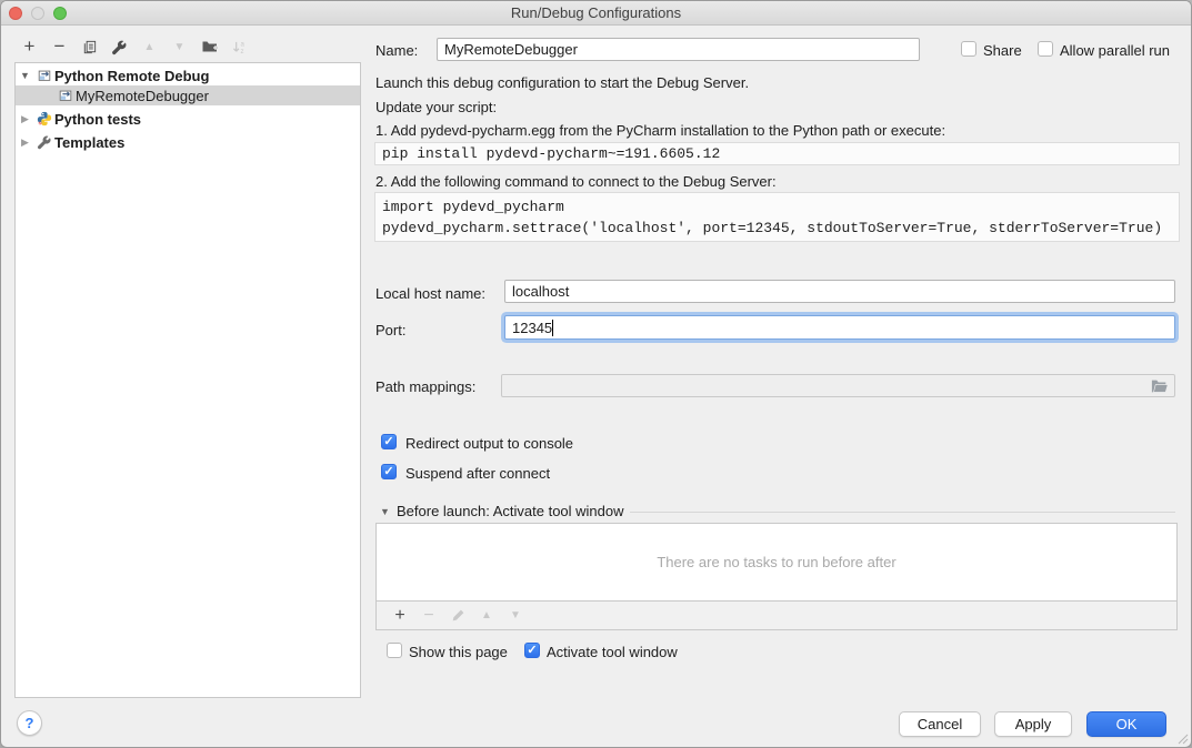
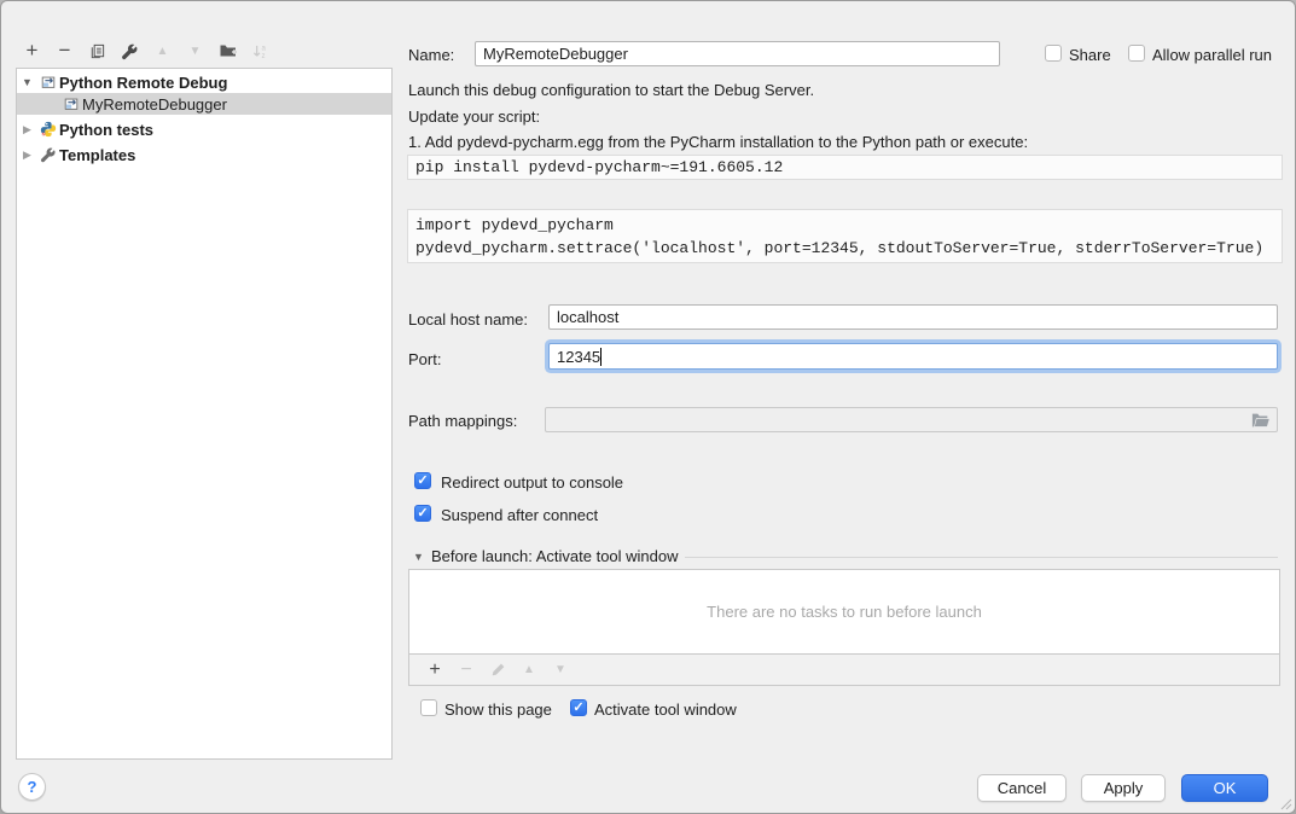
- Run/Debug Configurations
  +
  −
  ▲
  ▼
  ▼
  Python Remote Debug
  MyRemoteDebugger
  ▶
  Python tests
  ▶
  Templates
  Name:
  MyRemoteDebugger
  Share
  Allow parallel run
  Launch this debug configuration to start the Debug Server.
  Update your script:
  1. Add pydevd-pycharm.egg from the PyCharm installation to the Python path or execute:
  pip install pydevd-pycharm~=191.6605.12
- 2. Add the following command to connect to the Debug Server:
  import pydevd_pycharm pydevd_pycharm.settrace('localhost', port=12345, stdoutToServer=True, stderrToServer=True)
  Local host name:
  localhost
  Port:
  12345
  Path mappings:
  ✓
  Redirect output to console
  ✓
  Suspend after connect
  ▼
  Before launch: Activate tool window
- There are no tasks to run before after
+ There are no tasks to run before launch
  +
  −
  ▲
  ▼
  Show this page
  ✓
  Activate tool window
  ?
  Cancel
  Apply
  OK
